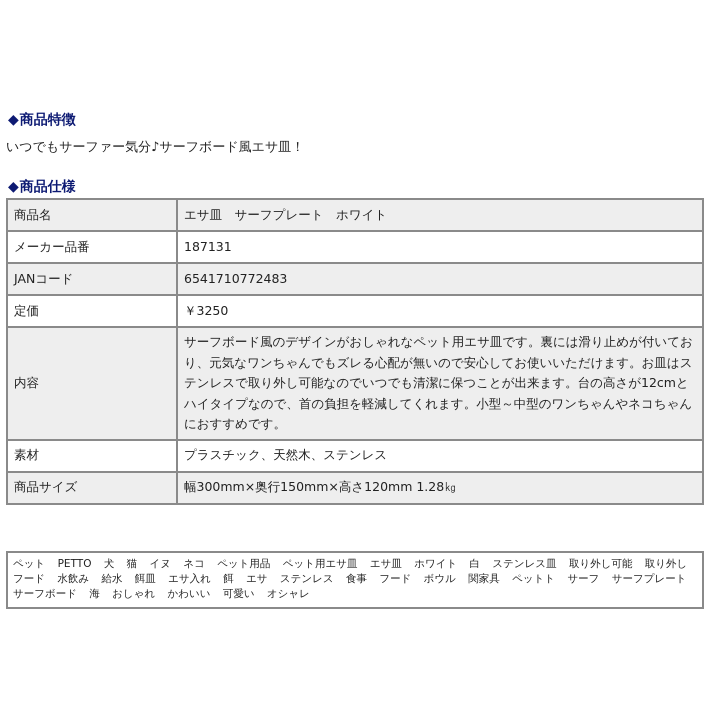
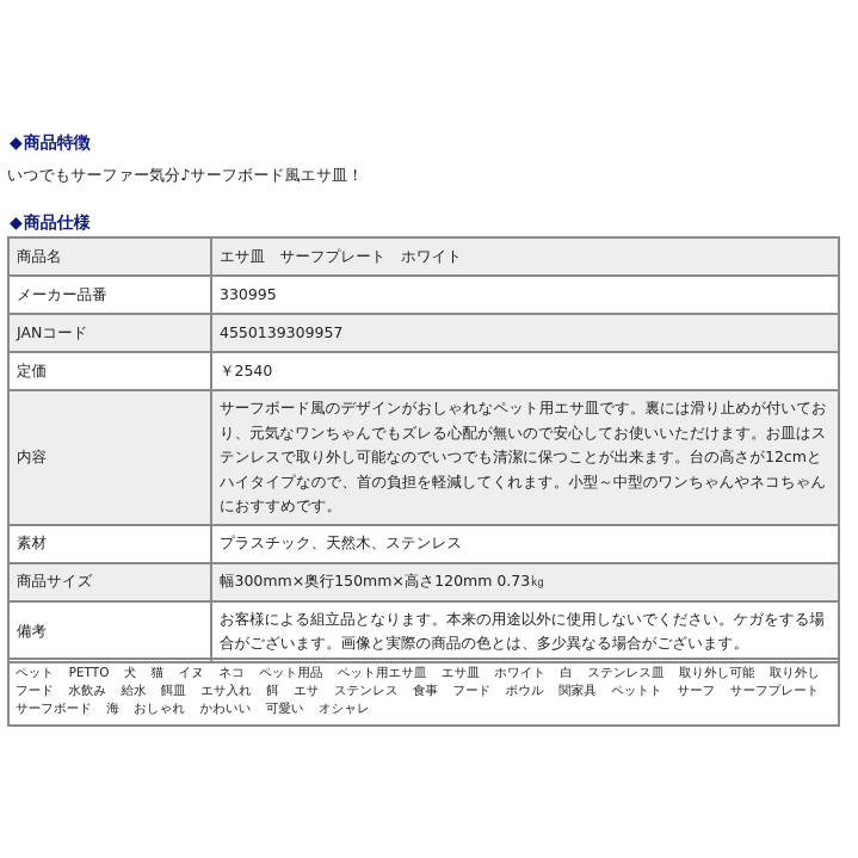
  ◆商品特徴
  いつでもサーファー気分♪サーフボード風エサ皿！
  ◆商品仕様
  商品名	エサ皿 サーフプレート ホワイト
- メーカー品番	187131
+ メーカー品番	330995
- JANコード	6541710772483
+ JANコード	4550139309957
- 定価	￥3250
+ 定価	￥2540
  内容	サーフボード風のデザインがおしゃれなペット用エサ皿です。裏には滑り止めが付いており、元気なワンちゃんでもズレる心配が無いので安心してお使いいただけます。お皿はステンレスで取り外し可能なのでいつでも清潔に保つことが出来ます。台の高さが12cmとハイタイプなので、首の負担を軽減してくれます。小型～中型のワンちゃんやネコちゃんにおすすめです。
  素材	プラスチック、天然木、ステンレス
- 商品サイズ	幅300mm×奥行150mm×高さ120mm 1.28㎏
+ 商品サイズ	幅300mm×奥行150mm×高さ120mm 0.73㎏
+ 備考	お客様による組立品となります。本来の用途以外に使用しないでください。ケガをする場合がございます。画像と実際の商品の色とは、多少異なる場合がございます。
  ペット PETTO 犬 猫 イヌ ネコ ペット用品 ペット用エサ皿 エサ皿 ホワイト 白 ステンレス皿 取り外し可能 取り外し フード 水飲み 給水 餌皿 エサ入れ 餌 エサ ステンレス 食事 フード ボウル 関家具 ペットト サーフ サーフプレート サーフボード 海 おしゃれ かわいい 可愛い オシャレ
